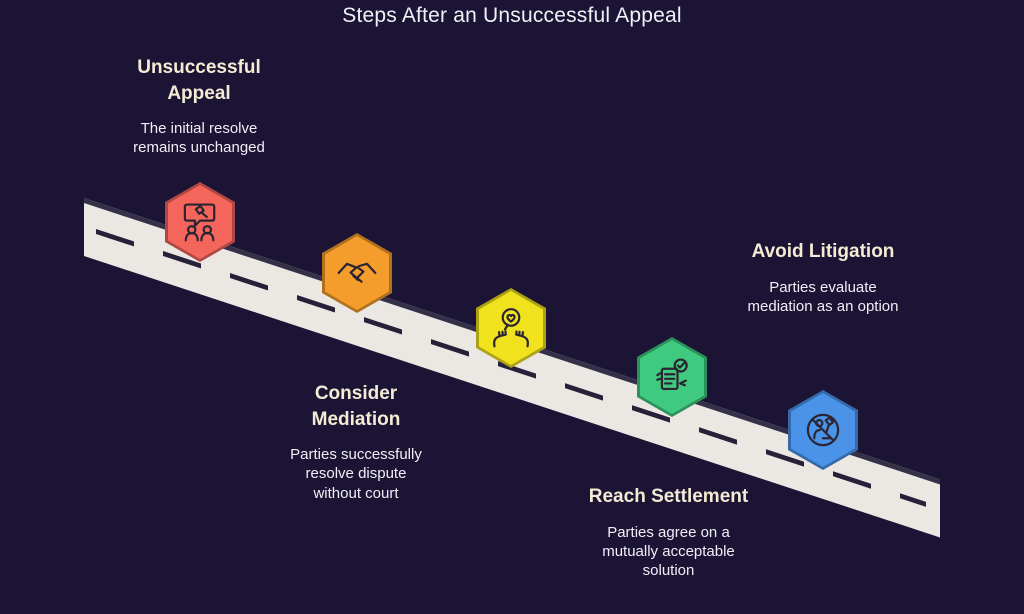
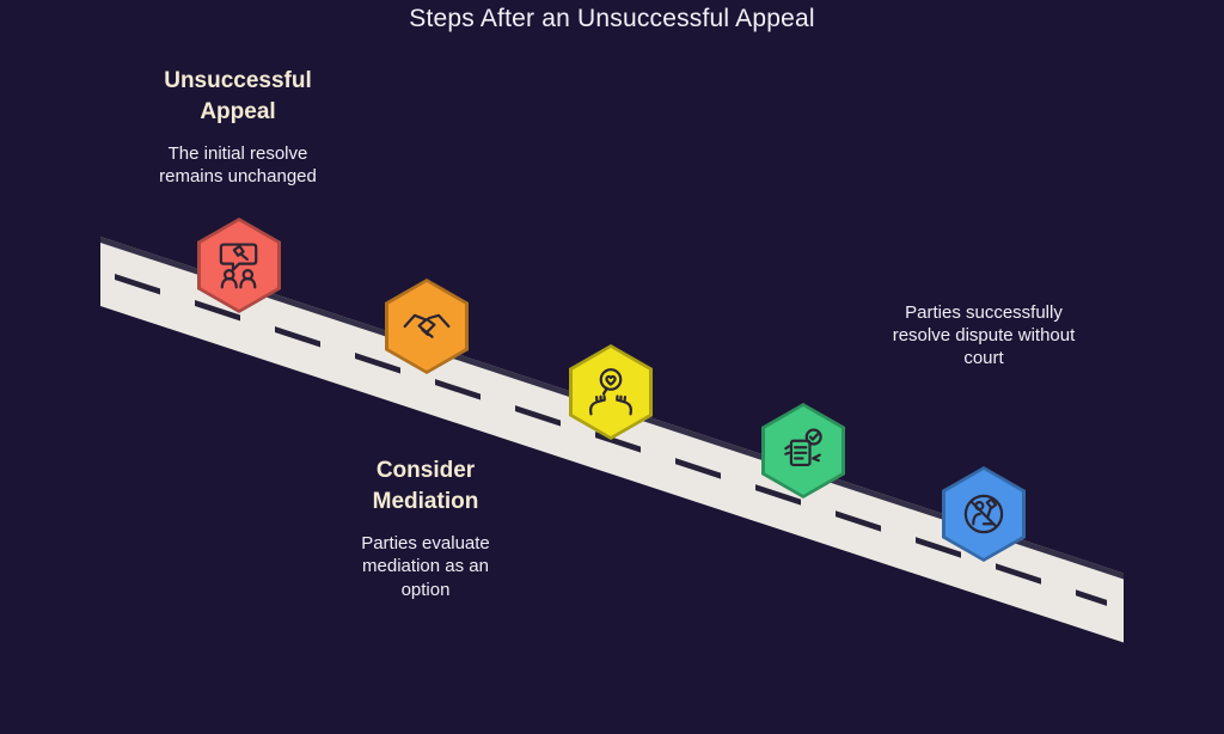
  Steps After an Unsuccessful Appeal
  Unsuccessful Appeal
  The initial resolve remains unchanged
  Consider Mediation
- Parties successfully resolve dispute without court
+ Parties evaluate mediation as an option
- Reach Settlement
- Parties agree on a mutually acceptable solution
- Avoid Litigation
- Parties evaluate mediation as an option
+ Parties successfully resolve dispute without court
